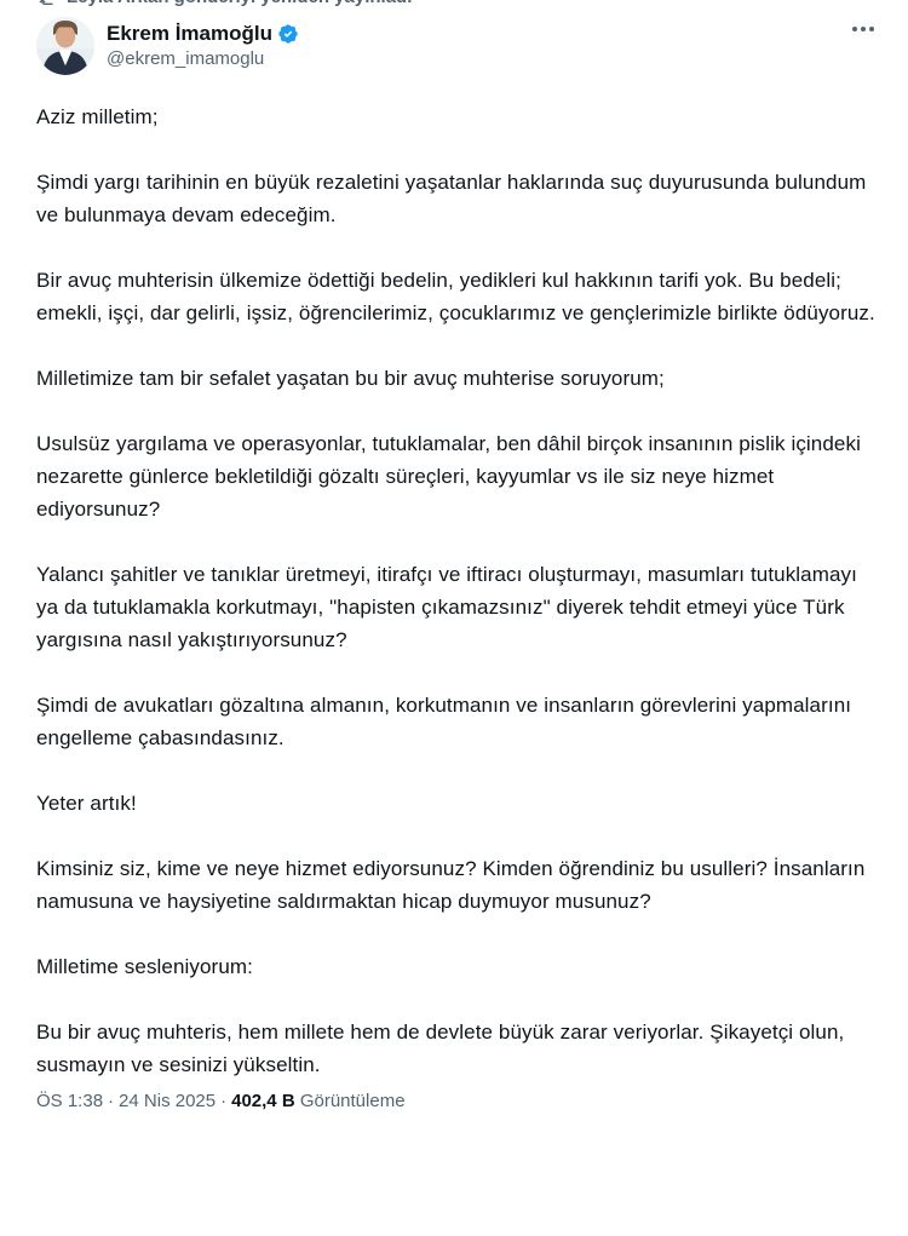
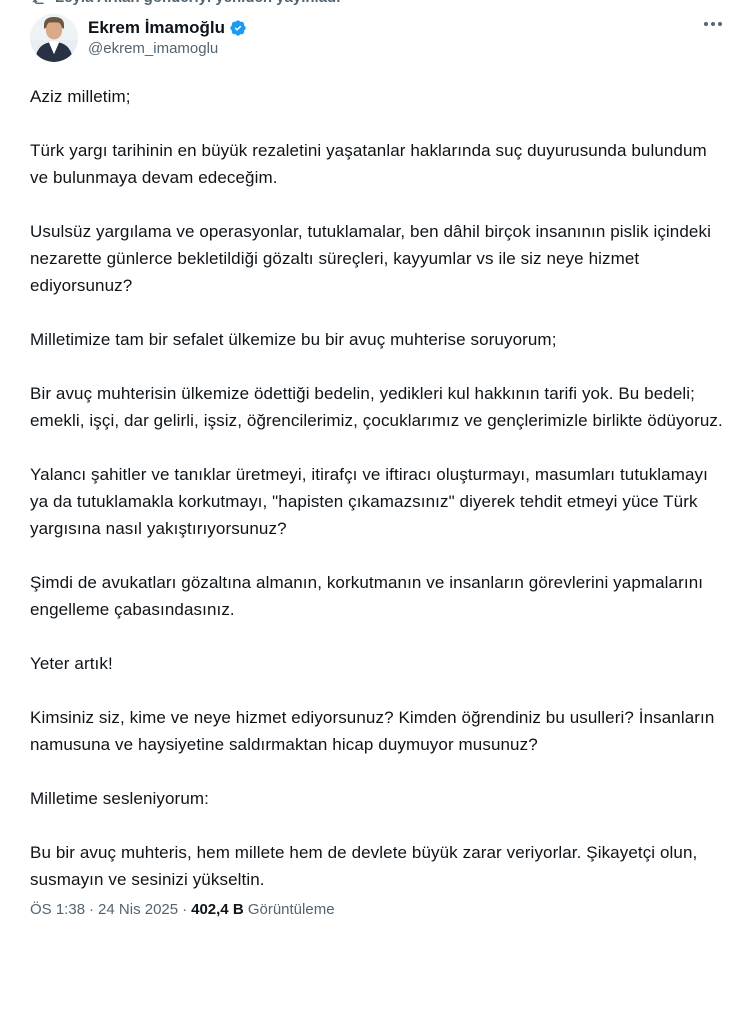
  Ekrem İmamoğlu
  @ekrem_imamoglu
  Aziz milletim;
- Şimdi yargı tarihinin en büyük rezaletini yaşatanlar haklarında suç duyurusunda bulundum ve bulunmaya devam edeceğim.
+ Türk yargı tarihinin en büyük rezaletini yaşatanlar haklarında suç duyurusunda bulundum ve bulunmaya devam edeceğim.
- Bir avuç muhterisin ülkemize ödettiği bedelin, yedikleri kul hakkının tarifi yok. Bu bedeli; emekli, işçi, dar gelirli, işsiz, öğrencilerimiz, çocuklarımız ve gençlerimizle birlikte ödüyoruz.
+ Usulsüz yargılama ve operasyonlar, tutuklamalar, ben dâhil birçok insanının pislik içindeki nezarette günlerce bekletildiği gözaltı süreçleri, kayyumlar vs ile siz neye hizmet ediyorsunuz?
- Milletimize tam bir sefalet yaşatan bu bir avuç muhterise soruyorum;
+ Milletimize tam bir sefalet ülkemize bu bir avuç muhterise soruyorum;
- Usulsüz yargılama ve operasyonlar, tutuklamalar, ben dâhil birçok insanının pislik içindeki nezarette günlerce bekletildiği gözaltı süreçleri, kayyumlar vs ile siz neye hizmet ediyorsunuz?
+ Bir avuç muhterisin ülkemize ödettiği bedelin, yedikleri kul hakkının tarifi yok. Bu bedeli; emekli, işçi, dar gelirli, işsiz, öğrencilerimiz, çocuklarımız ve gençlerimizle birlikte ödüyoruz.
  Yalancı şahitler ve tanıklar üretmeyi, itirafçı ve iftiracı oluşturmayı, masumları tutuklamayı ya da tutuklamakla korkutmayı, "hapisten çıkamazsınız" diyerek tehdit etmeyi yüce Türk yargısına nasıl yakıştırıyorsunuz?
  Şimdi de avukatları gözaltına almanın, korkutmanın ve insanların görevlerini yapmalarını engelleme çabasındasınız.
  Yeter artık!
  Kimsiniz siz, kime ve neye hizmet ediyorsunuz? Kimden öğrendiniz bu usulleri? İnsanların namusuna ve haysiyetine saldırmaktan hicap duymuyor musunuz?
  Milletime sesleniyorum:
  Bu bir avuç muhteris, hem millete hem de devlete büyük zarar veriyorlar. Şikayetçi olun, susmayın ve sesinizi yükseltin.
  ÖS 1:38 · 24 Nis 2025 · 402,4 B Görüntüleme
